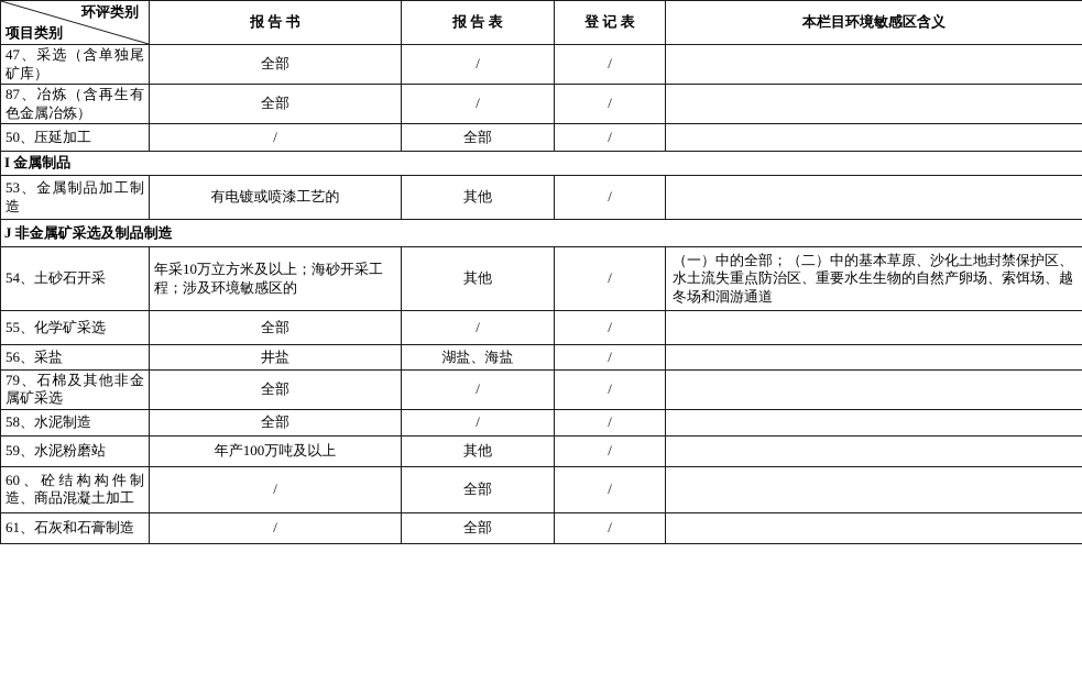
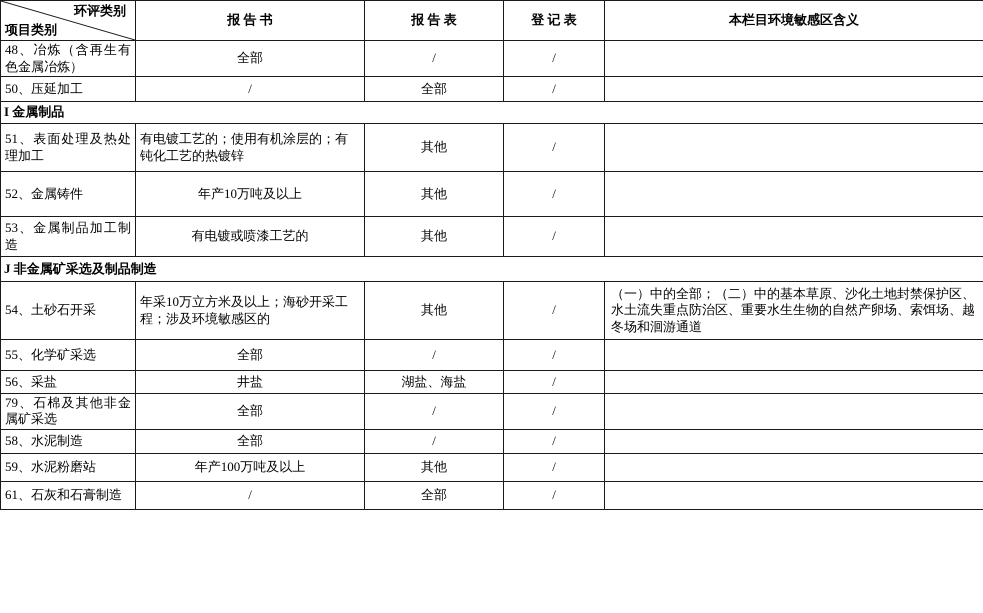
  环评类别 项目类别	报 告 书	报 告 表	登 记 表	本栏目环境敏感区含义
- 47、采选（含单独尾矿库）	全部	/	/
- 87、冶炼（含再生有色金属冶炼）	全部	/	/
+ 48、冶炼（含再生有色金属冶炼）	全部	/	/
  50、压延加工	/	全部	/
  I 金属制品
+ 51、表面处理及热处理加工	有电镀工艺的；使用有机涂层的；有钝化工艺的热镀锌	其他	/
+ 52、金属铸件	年产10万吨及以上	其他	/
  53、金属制品加工制造	有电镀或喷漆工艺的	其他	/
  J 非金属矿采选及制品制造
  54、土砂石开采	年采10万立方米及以上；海砂开采工程；涉及环境敏感区的	其他	/	（一）中的全部；（二）中的基本草原、沙化土地封禁保护区、水土流失重点防治区、重要水生生物的自然产卵场、索饵场、越冬场和洄游通道
  55、化学矿采选	全部	/	/
  56、采盐	井盐	湖盐、海盐	/
  79、石棉及其他非金属矿采选	全部	/	/
  58、水泥制造	全部	/	/
  59、水泥粉磨站	年产100万吨及以上	其他	/
- 60、砼结构构件制造、商品混凝土加工	/	全部	/
  61、石灰和石膏制造	/	全部	/
